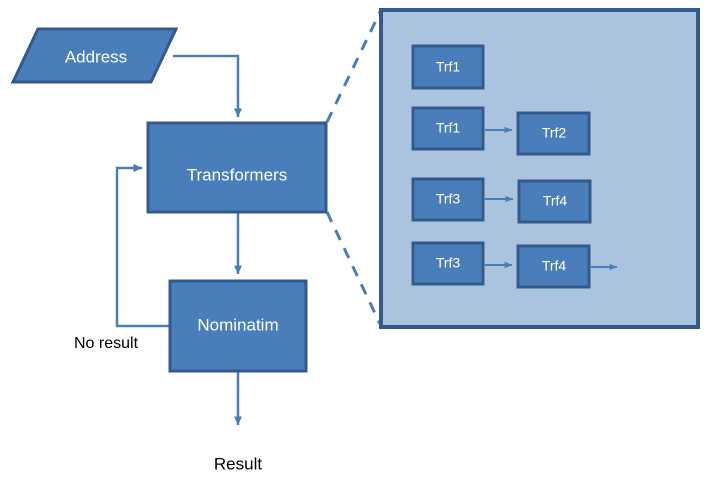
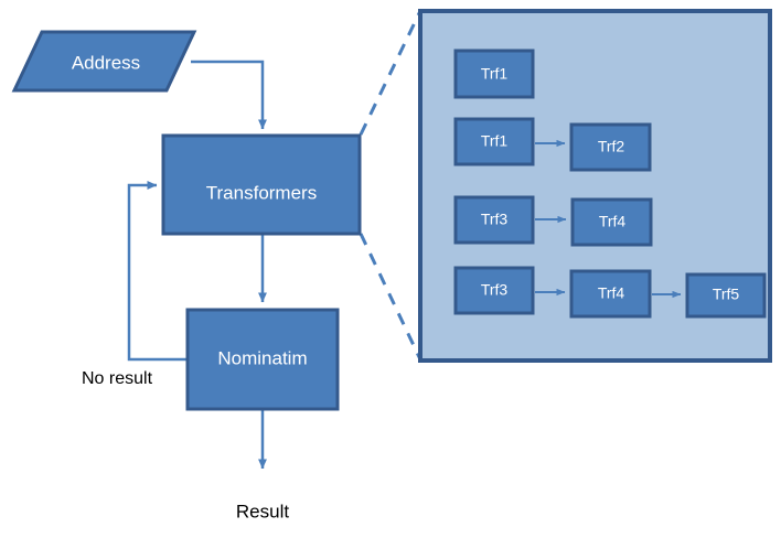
  Trf1
  Trf1
  Trf2
  Trf3
  Trf4
  Trf3
  Trf4
+ Trf5
  Address
  Transformers
  Nominatim
  No result
  Result
